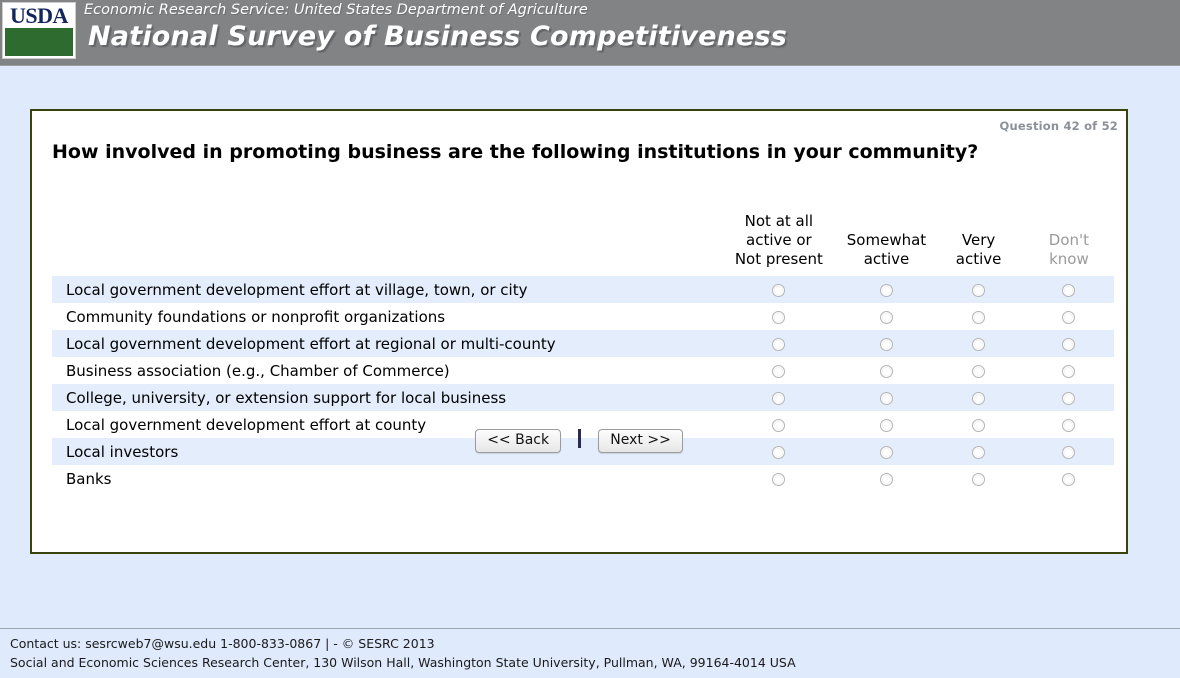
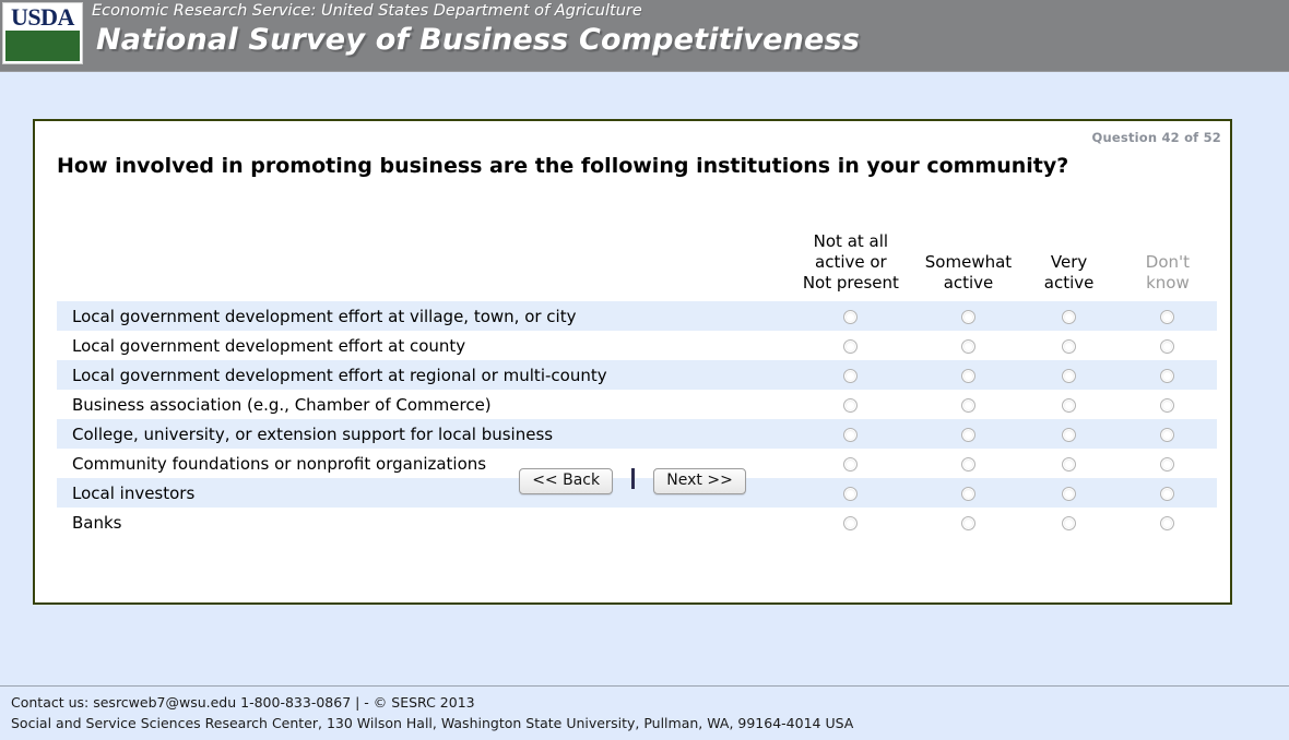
  USDA
  Economic Research Service: United States Department of Agriculture
  National Survey of Business Competitiveness
  Question 42 of 52
  How involved in promoting business are the following institutions in your community?
  	Not at all active or Not present	Somewhat active	Very active	Don't know
  Local government development effort at village, town, or city
- Community foundations or nonprofit organizations
+ Local government development effort at county
  Local government development effort at regional or multi-county
  Business association (e.g., Chamber of Commerce)
  College, university, or extension support for local business
- Local government development effort at county
+ Community foundations or nonprofit organizations
  Local investors
  Banks
  << Back Next >>
  Contact us: sesrcweb7@wsu.edu 1-800-833-0867 | - © SESRC 2013
- Social and Economic Sciences Research Center, 130 Wilson Hall, Washington State University, Pullman, WA, 99164-4014 USA
+ Social and Service Sciences Research Center, 130 Wilson Hall, Washington State University, Pullman, WA, 99164-4014 USA
